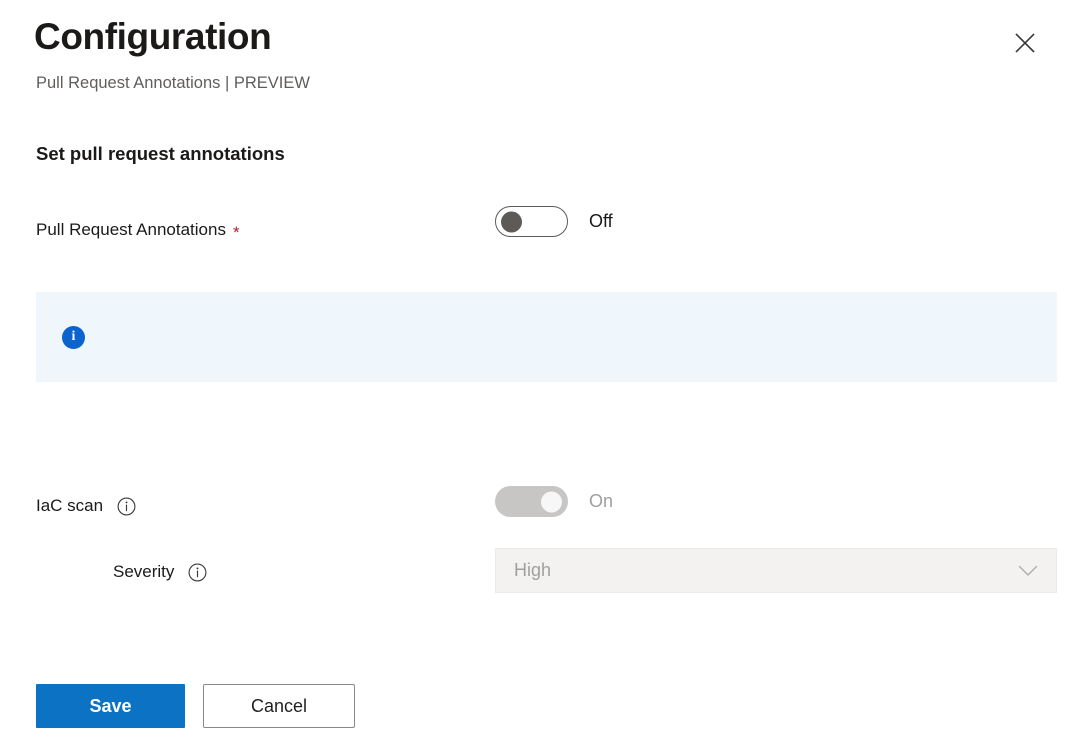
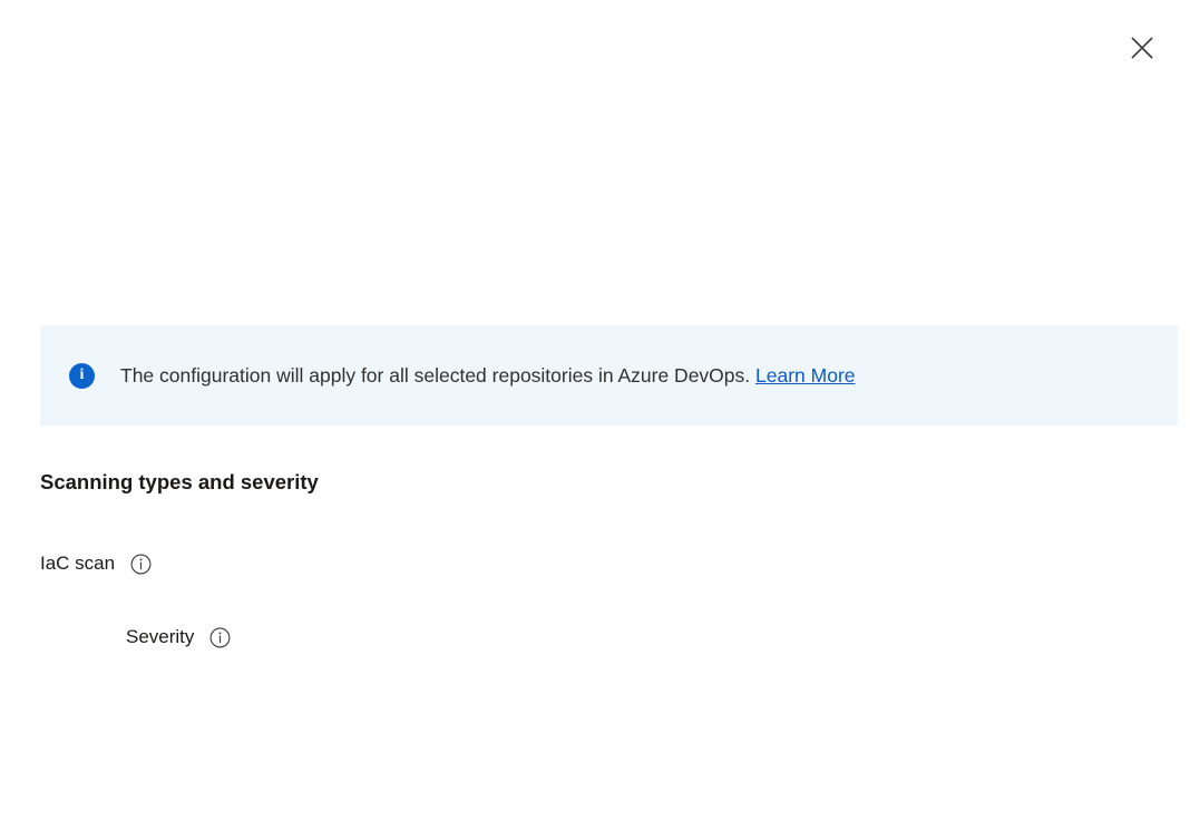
- Configuration
- Pull Request Annotations | PREVIEW
- Set pull request annotations
- Pull Request Annotations
- *
- Off
  i
+ The configuration will apply for all selected repositories in Azure DevOps. Learn More
+ Scanning types and severity
  IaC scan
- On
  Severity
- High
- Save
- Cancel
